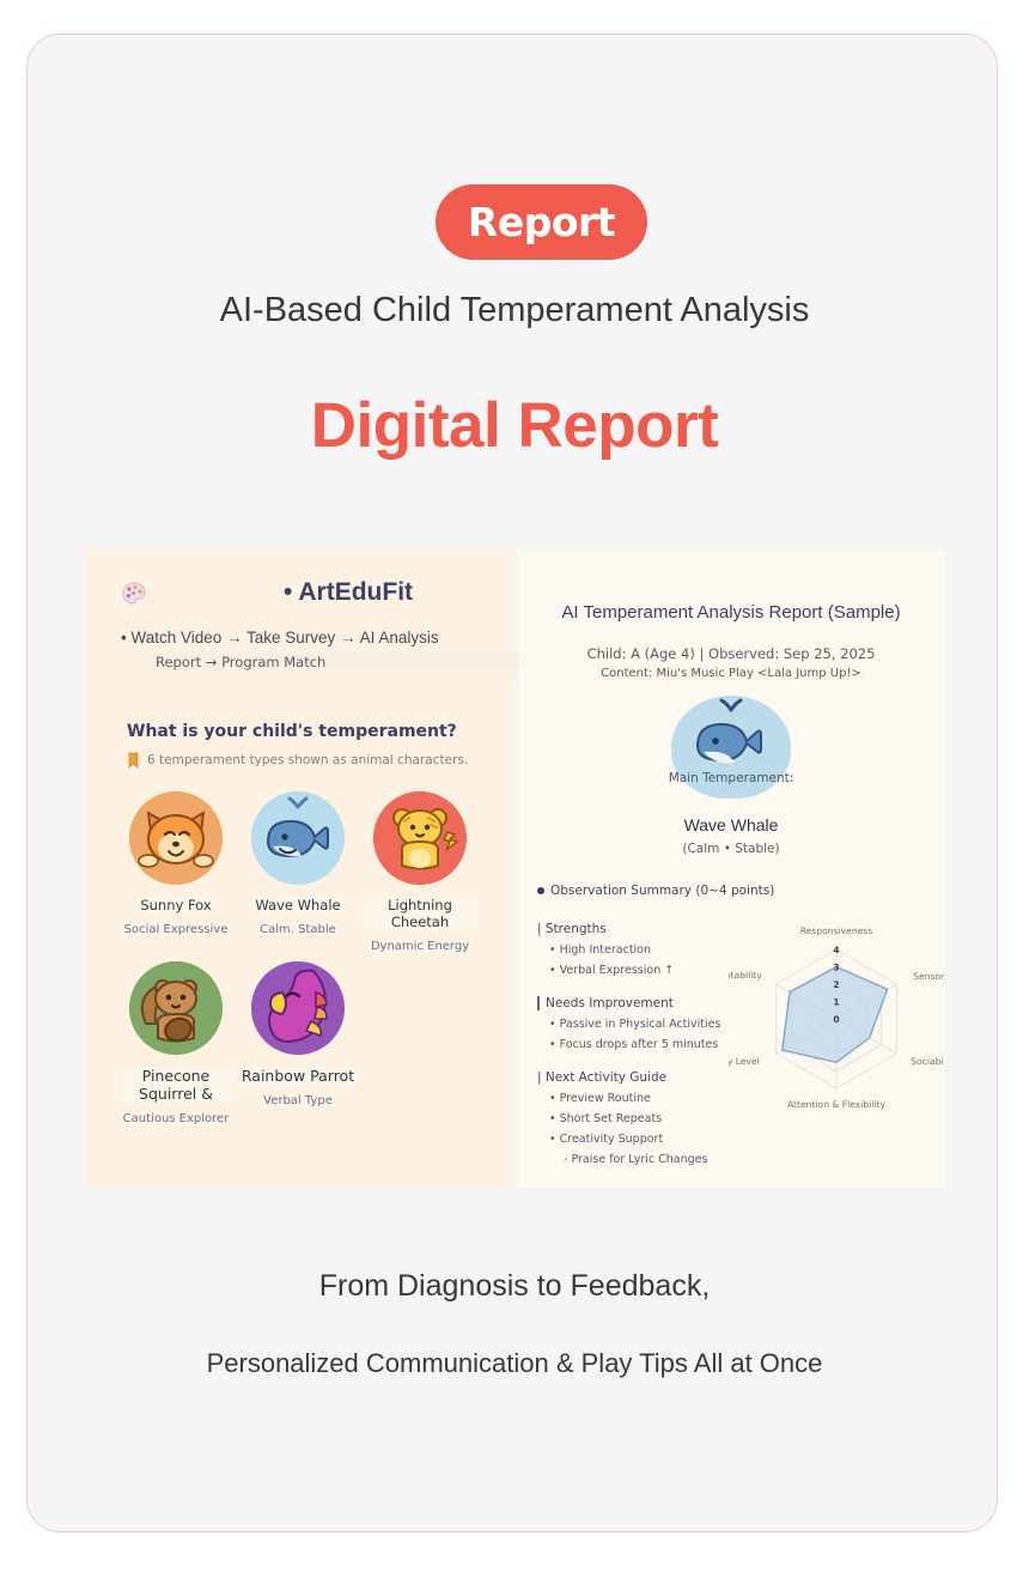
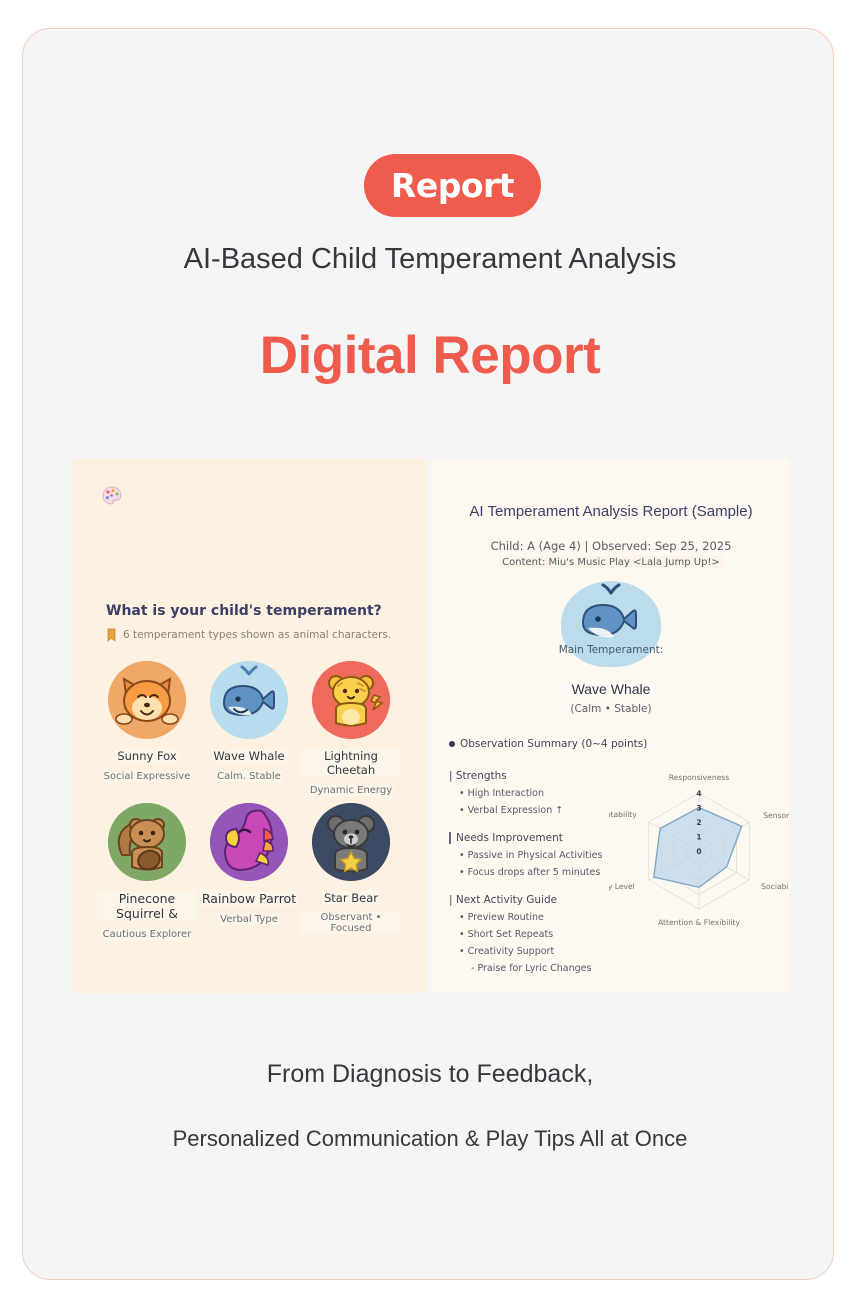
  Report
  AI-Based Child Temperament Analysis
  Digital Report
- • ArtEduFit
- • Watch Video → Take Survey → AI Analysis
- Report → Program Match
  What is your child's temperament?
  6 temperament types shown as animal characters.
  Sunny Fox
  Social Expressive
  Wave Whale
  Calm. Stable
  Lightning Cheetah
  Dynamic Energy
  Pinecone Squirrel &
  Cautious Explorer
  Rainbow Parrot
  Verbal Type
+ Star Bear
+ Observant • Focused
  AI Temperament Analysis Report (Sample)
  Child: A (Age 4) | Observed: Sep 25, 2025
  Content: Miu's Music Play <Lala Jump Up!>
  Main Temperament:
  Wave Whale
  (Calm • Stable)
  Observation Summary (0~4 points)
  | Strengths
  • High Interaction
  • Verbal Expression ↑
  Needs Improvement
  • Passive in Physical Activities
  • Focus drops after 5 minutes
  | Next Activity Guide
  • Preview Routine
  • Short Set Repeats
  • Creativity Support
  - Praise for Lyric Changes
  0
  1
  2
  3
  4
  Responsiveness
  Attention & Flexibility
  ptability
  From Diagnosis to Feedback,
  Personalized Communication & Play Tips All at Once
